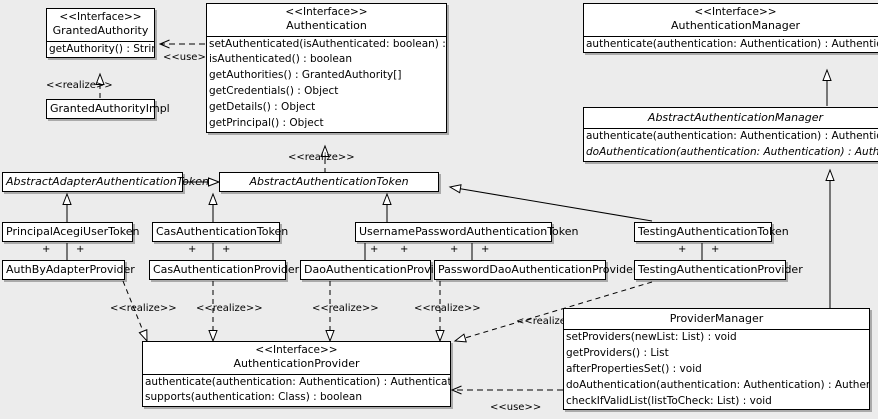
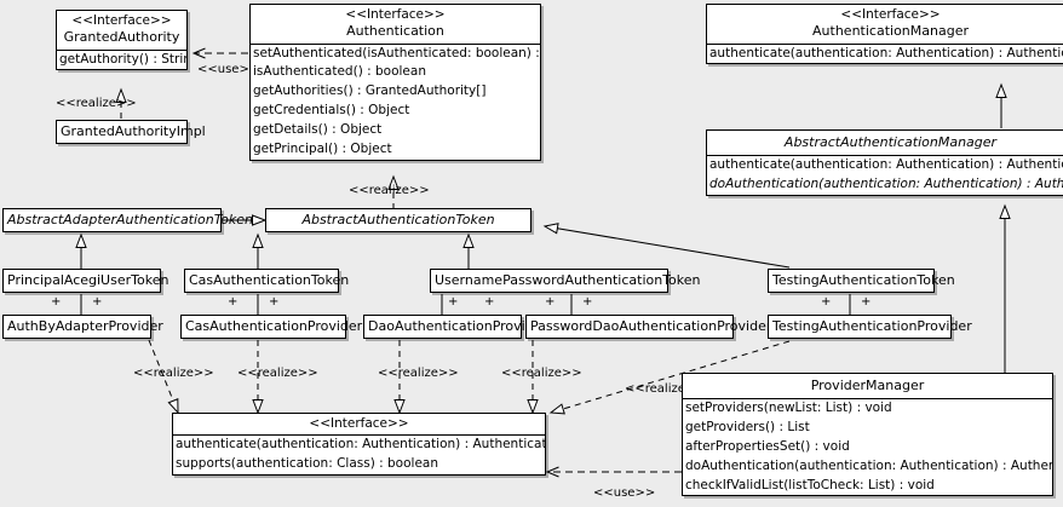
  <<Interface>>
  GrantedAuthority
  getAuthority() : Stri
  GrantedAuthorityImpl
  <<Interface>>
  Authentication
  setAuthenticated(isAuthenticated: boolean) :
  isAuthenticated() : boolean
  getAuthorities() : GrantedAuthority[]
  getCredentials() : Object
  getDetails() : Object
  getPrincipal() : Object
  <<Interface>>
  AuthenticationManager
  authenticate(authentication: Authentication) : Authenti
  AbstractAuthenticationManager
  authenticate(authentication: Authentication) : Authenti
  doAuthentication(authentication: Authentication) : Auth
  AbstractAdapterAuthenticationToken
  AbstractAuthenticationToken
  PrincipalAcegiUserToken
  CasAuthenticationToken
  UsernamePasswordAuthenticationToken
  TestingAuthenticationToken
  AuthByAdapterProvider
  CasAuthenticationProvider
  DaoAuthenticationProvi
  PasswordDaoAuthenticationProvide
  TestingAuthenticationProvider
  <<Interface>>
- AuthenticationProvider
  authenticate(authentication: Authentication) : Authenticat
  supports(authentication: Class) : boolean
  ProviderManager
  setProviders(newList: List) : void
  getProviders() : List
  afterPropertiesSet() : void
  doAuthentication(authentication: Authentication) : Authe
  checkIfValidList(listToCheck: List) : void
  <<use>
  <<realize>>
  <<realize>>
  <<realize>>
  <<realize>>
  <<realize>>
  <<realize>>
  <<realiz
  <<use>>
  +
  +
  +
  +
  +
  +
  +
  +
  +
  +
